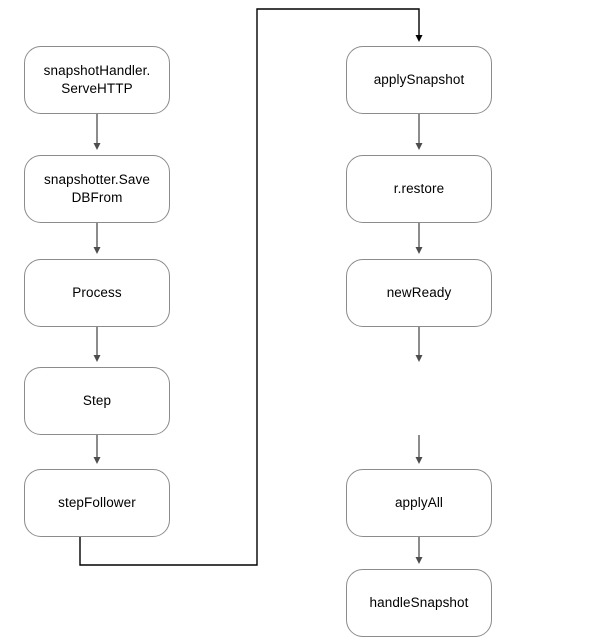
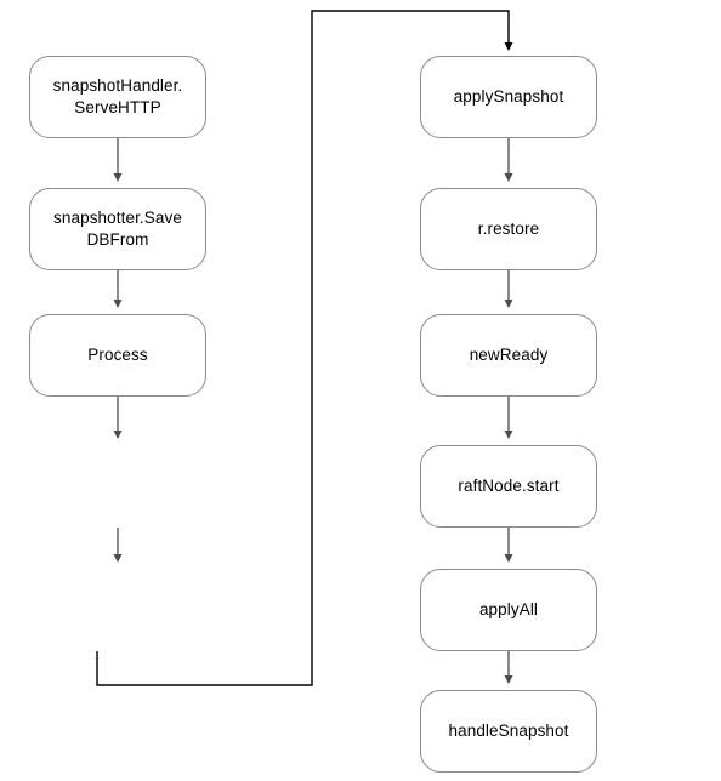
  snapshotHandler.
  ServeHTTP
  snapshotter.Save
  DBFrom
  Process
- Step
- stepFollower
  applySnapshot
  r.restore
  newReady
+ raftNode.start
  applyAll
  handleSnapshot
